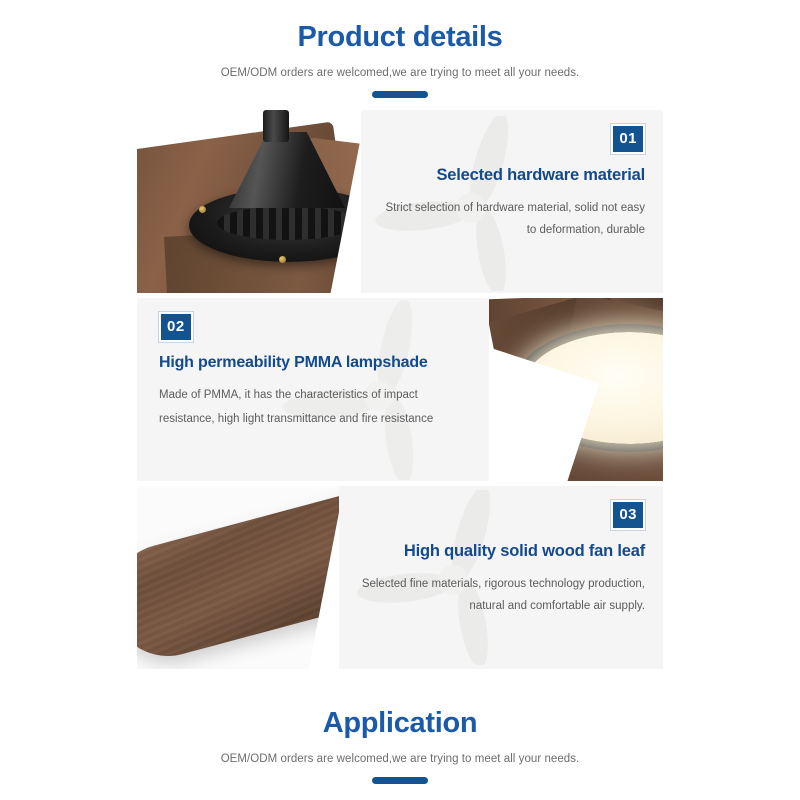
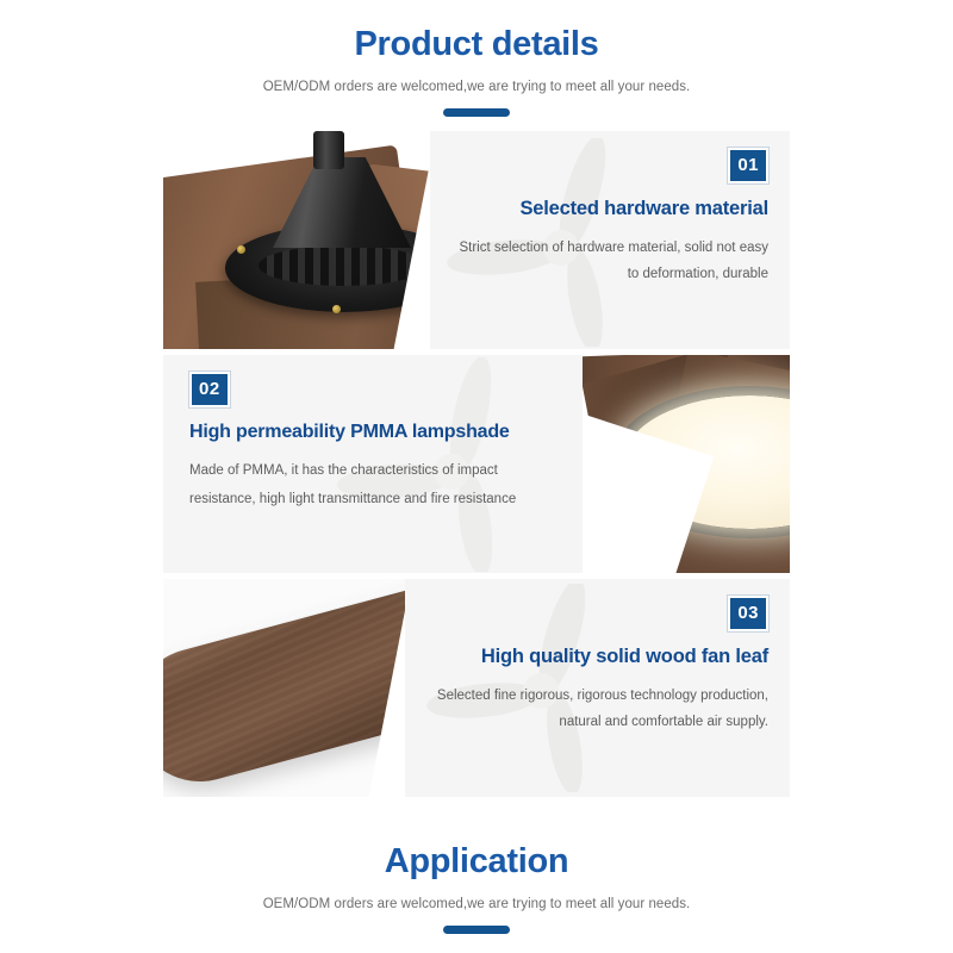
  Product details
  OEM/ODM orders are welcomed,we are trying to meet all your needs.
  01
  Selected hardware material
  Strict selection of hardware material, solid not easy to deformation, durable
  02
  High permeability PMMA lampshade
  Made of PMMA, it has the characteristics of impact resistance, high light transmittance and fire resistance
  03
  High quality solid wood fan leaf
- Selected fine materials, rigorous technology production, natural and comfortable air supply.
+ Selected fine rigorous, rigorous technology production, natural and comfortable air supply.
  Application
  OEM/ODM orders are welcomed,we are trying to meet all your needs.
